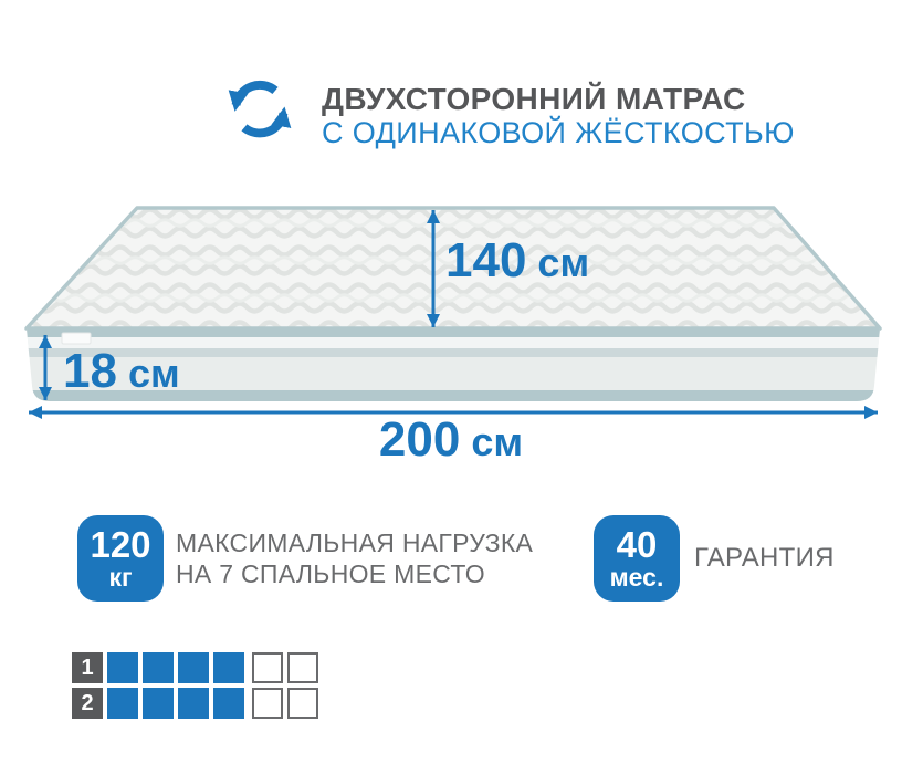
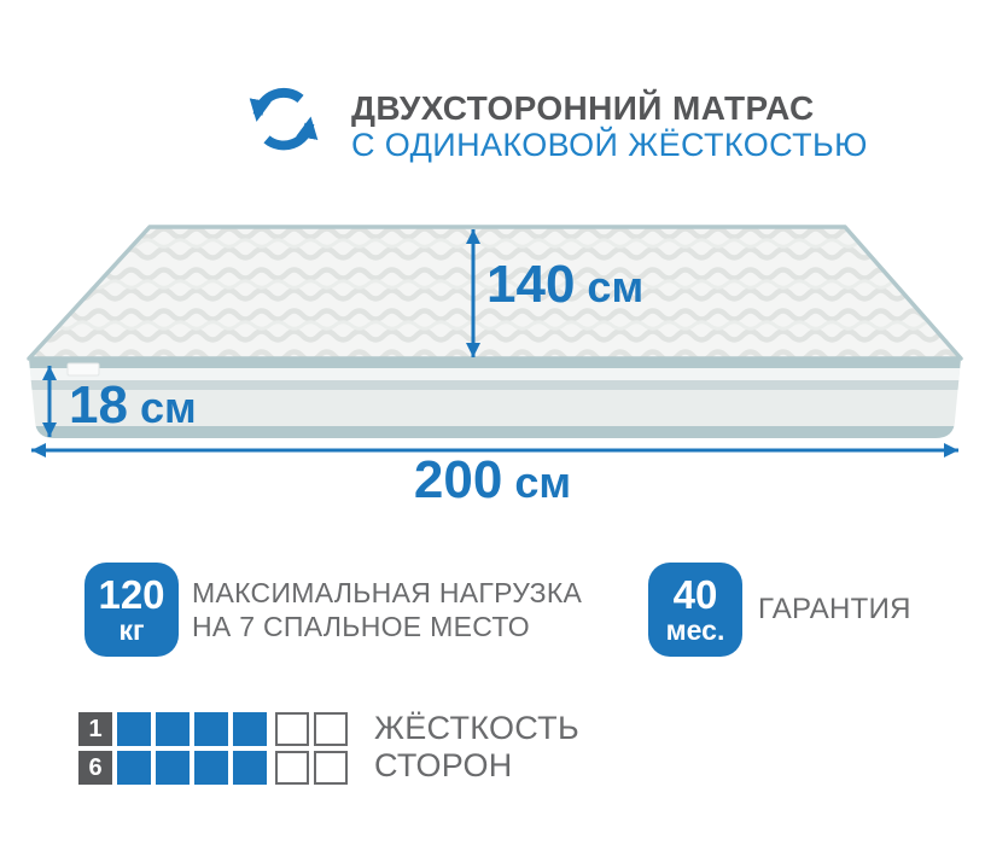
  ДВУХСТОРОННИЙ МАТРАС
  С ОДИНАКОВОЙ ЖЁСТКОСТЬЮ
  140 см
  18 см
  200 см
  120
  кг
  МАКСИМАЛЬНАЯ НАГРУЗКА
  НА 7 СПАЛЬНОЕ МЕСТО
  40
  мес.
  ГАРАНТИЯ
  1
- 2
+ 6
+ ЖЁСТКОСТЬ
+ СТОРОН
